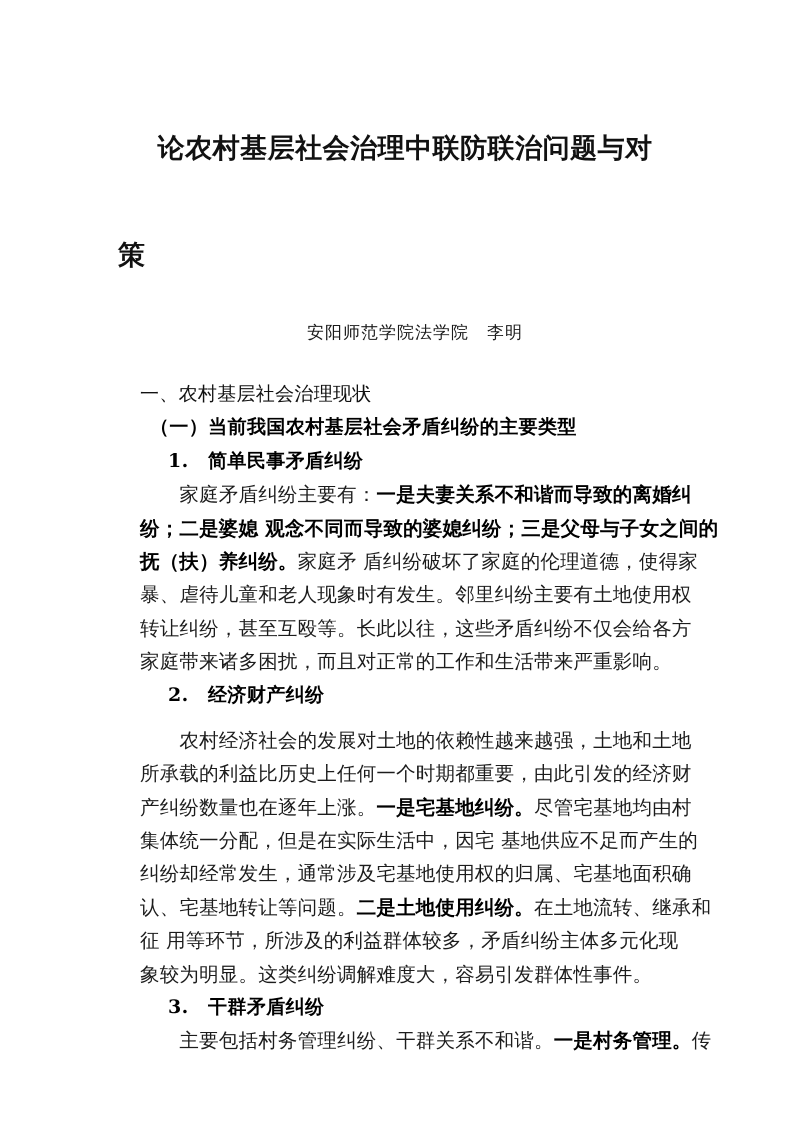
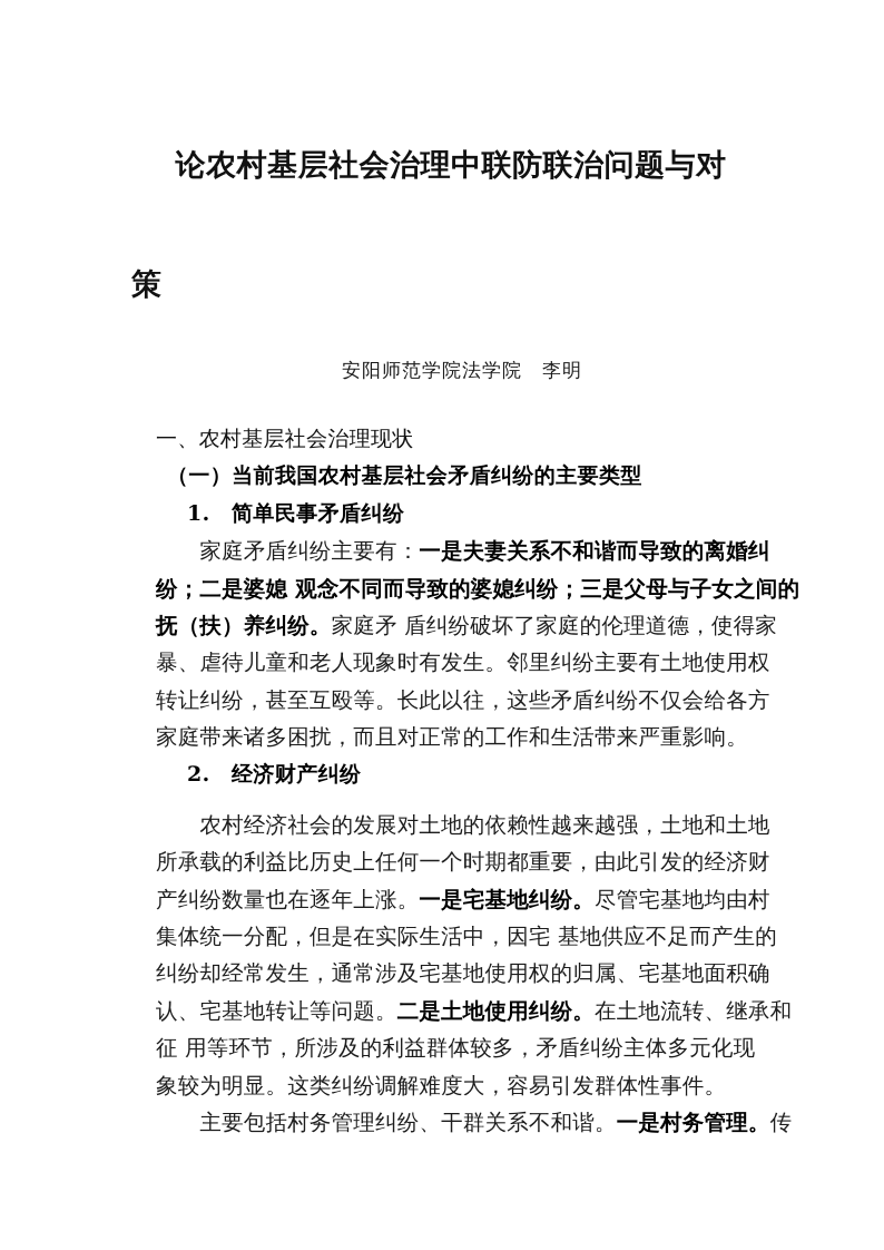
  论农村基层社会治理中联防联治问题与对
  策
  安阳师范学院法学院 李明
  一、农村基层社会治理现状
  （一）当前我国农村基层社会矛盾纠纷的主要类型
  1. 简单民事矛盾纠纷
  家庭矛盾纠纷主要有：一是夫妻关系不和谐而导致的离婚纠
  纷；二是婆媳 观念不同而导致的婆媳纠纷；三是父母与子女之间的
  抚（扶）养纠纷。家庭矛 盾纠纷破坏了家庭的伦理道德，使得家
  暴、虐待儿童和老人现象时有发生。邻里纠纷主要有土地使用权
  转让纠纷，甚至互殴等。长此以往，这些矛盾纠纷不仅会给各方
  家庭带来诸多困扰，而且对正常的工作和生活带来严重影响。
  2. 经济财产纠纷
  农村经济社会的发展对土地的依赖性越来越强，土地和土地
  所承载的利益比历史上任何一个时期都重要，由此引发的经济财
  产纠纷数量也在逐年上涨。一是宅基地纠纷。尽管宅基地均由村
  集体统一分配，但是在实际生活中，因宅 基地供应不足而产生的
  纠纷却经常发生，通常涉及宅基地使用权的归属、宅基地面积确
  认、宅基地转让等问题。二是土地使用纠纷。在土地流转、继承和
  征 用等环节，所涉及的利益群体较多，矛盾纠纷主体多元化现
  象较为明显。这类纠纷调解难度大，容易引发群体性事件。
- 3. 干群矛盾纠纷
  主要包括村务管理纠纷、干群关系不和谐。一是村务管理。传
